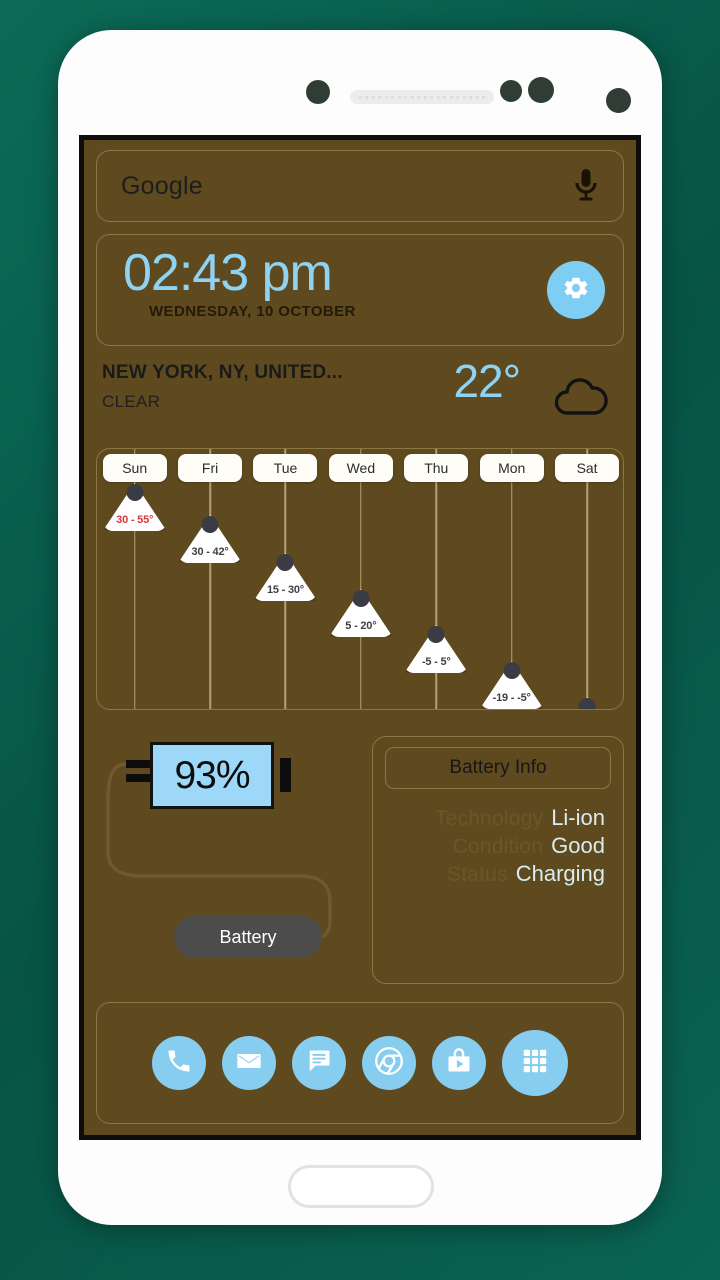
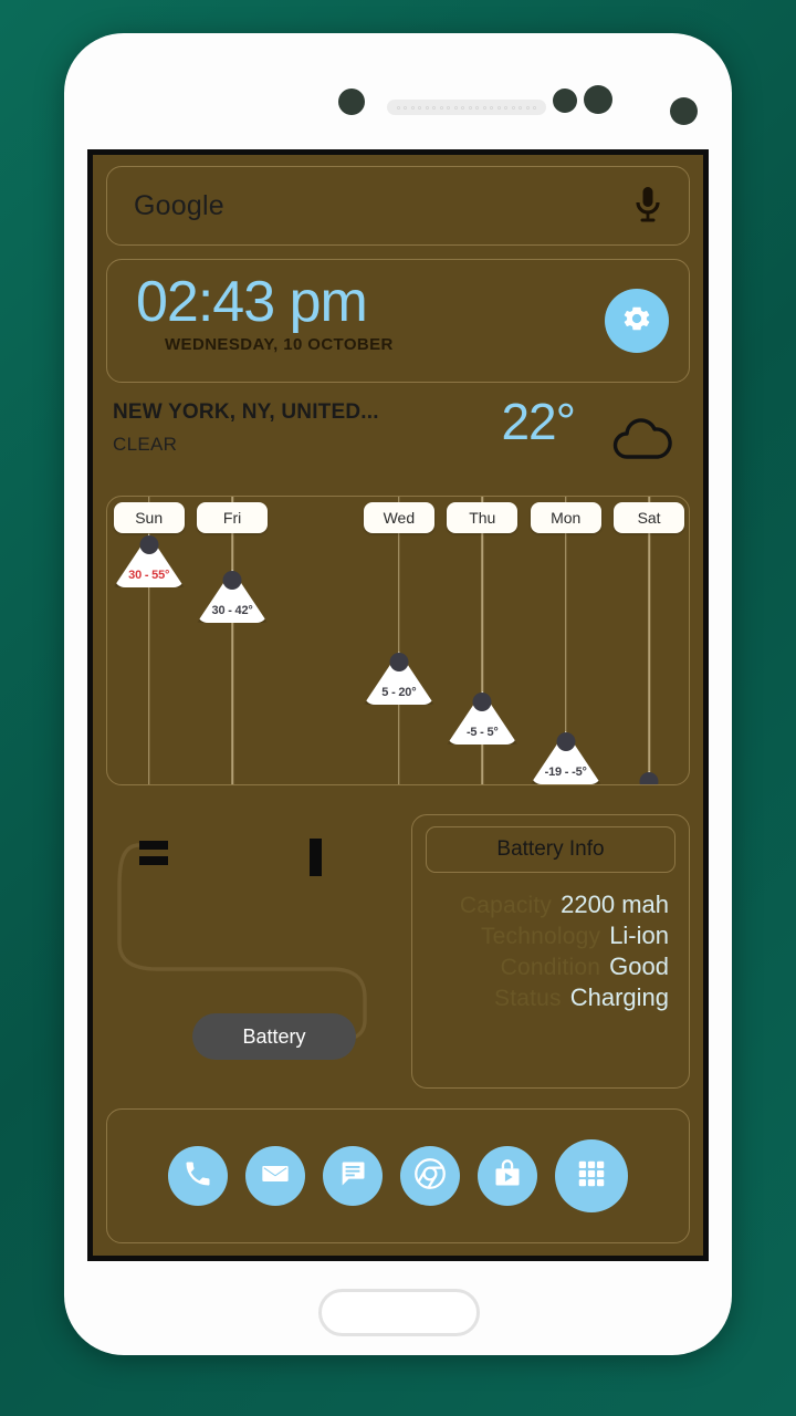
  Google
  02:43 pm
  WEDNESDAY, 10 OCTOBER
  NEW YORK, NY, UNITED...
  CLEAR
  22°
  Sun
  30 - 55°
  Fri
  30 - 42°
- Tue
- 15 - 30°
  Wed
  5 - 20°
  Thu
  -5 - 5°
  Mon
  -19 - -5°
  Sat
- 93%
  Battery
  Battery Info
+ 2200 mah
  Li-ion
  Good
  Charging
